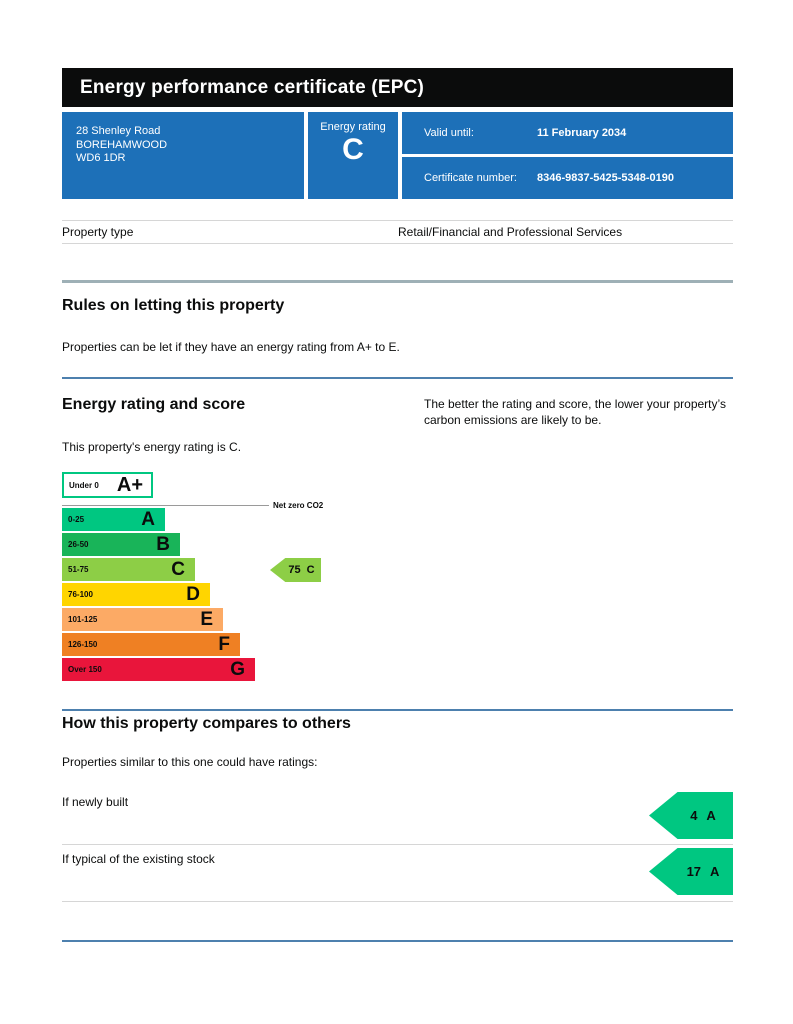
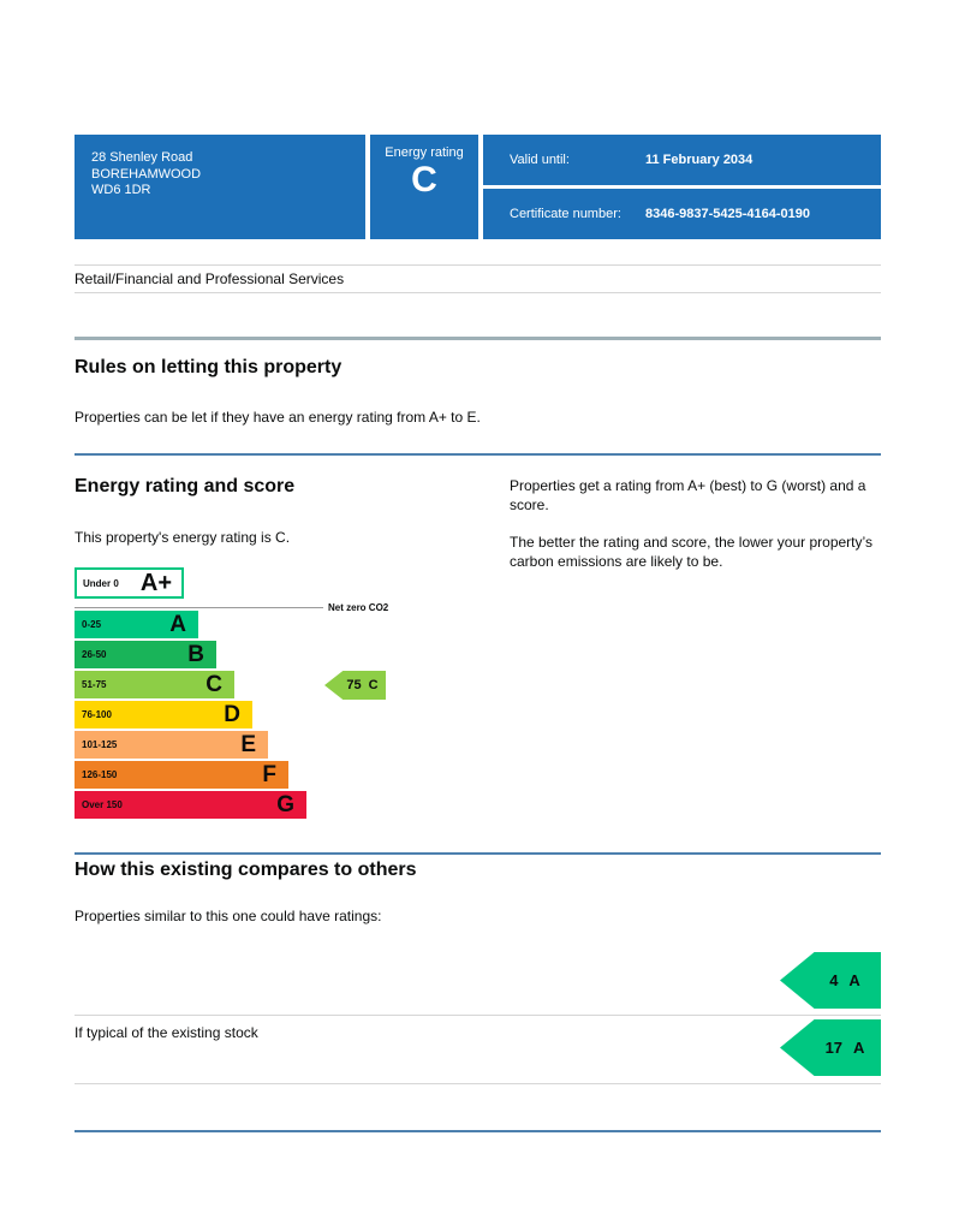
- Energy performance certificate (EPC)
  28 Shenley Road
  BOREHAMWOOD
  WD6 1DR
  Energy rating
  C
  Valid until:
  11 February 2034
  Certificate number:
- 8346-9837-5425-5348-0190
+ 8346-9837-5425-4164-0190
- Property type
  Retail/Financial and Professional Services
  Rules on letting this property
  Properties can be let if they have an energy rating from A+ to E.
  Energy rating and score
  This property's energy rating is C.
+ Properties get a rating from A+ (best) to G (worst) and a score.
  The better the rating and score, the lower your property’s carbon emissions are likely to be.
  Under 0
  A+
  Net zero CO2
  0-25
  A
  26-50
  B
  51-75
  C
  76-100
  D
  101-125
  E
  126-150
  F
  Over 150
  G
  75
  C
- How this property compares to others
+ How this existing compares to others
  Properties similar to this one could have ratings:
- If newly built
  4
  A
  If typical of the existing stock
  17
  A
